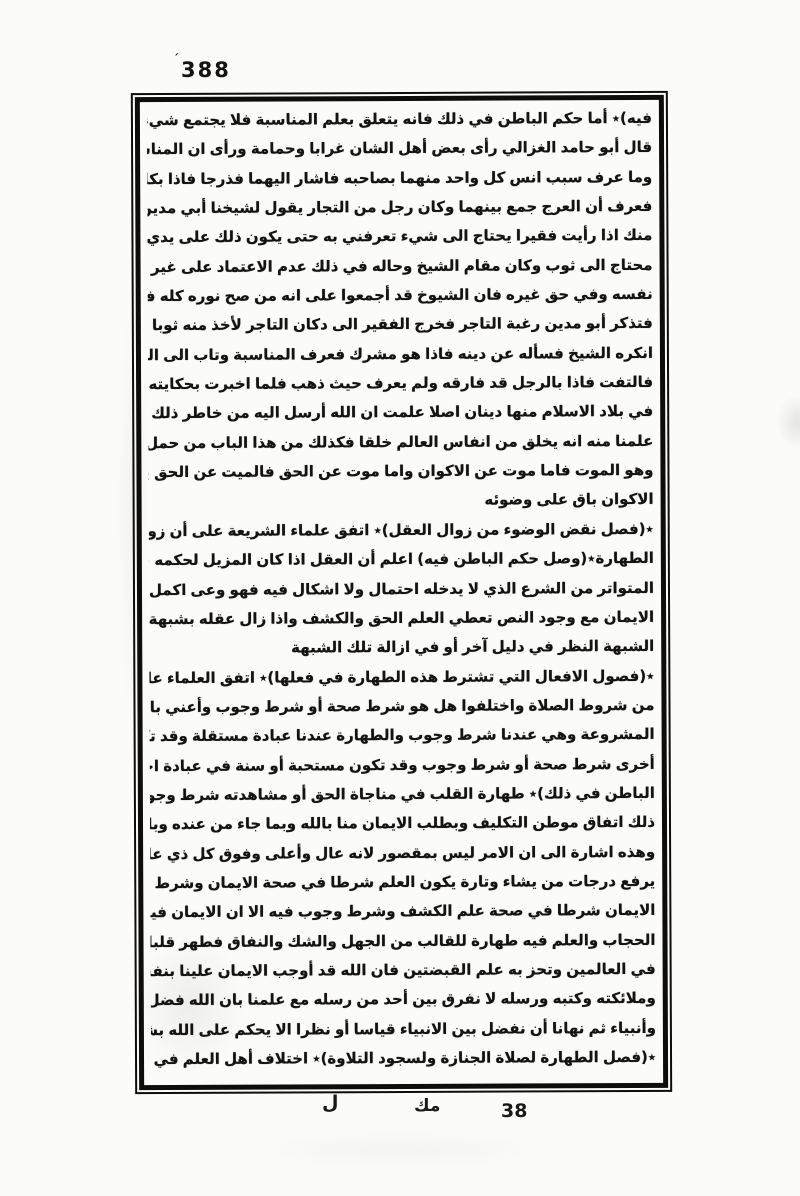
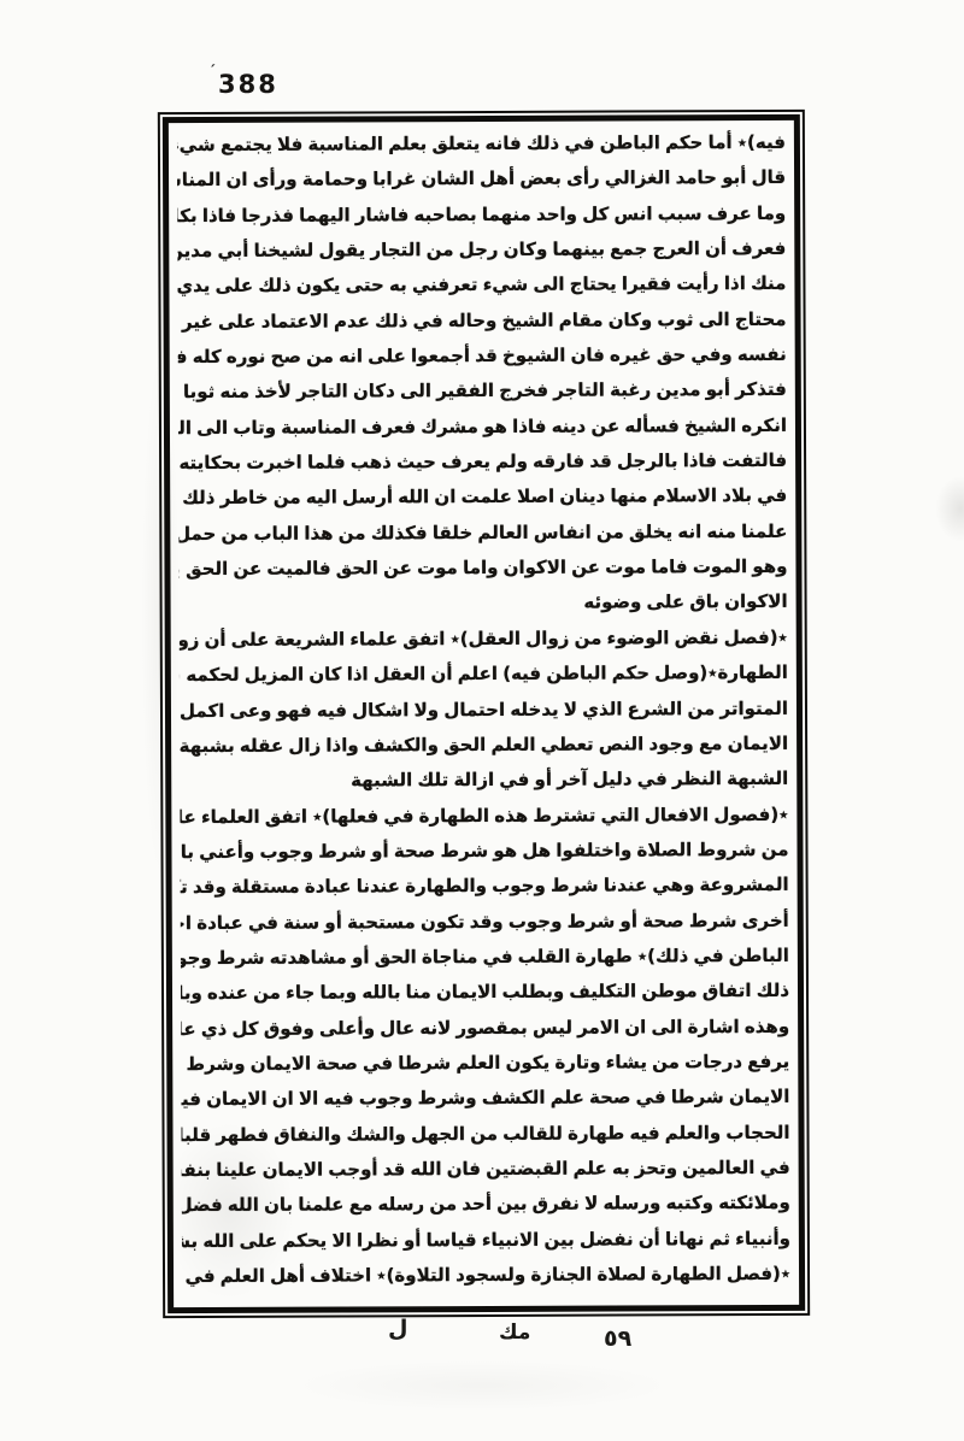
  388
  فيه)٭ أما حكم الباطن في ذلك فانه يتعلق بعلم المناسبة فلا يجتمع شي
  قال أبو حامد الغزالي رأى بعض أهل الشان غرابا وحمامة ورأى ان المنا
  وما عرف سبب انس كل واحد منهما بصاحبه فاشار اليهما فذرجا فاذا بك
  فعرف أن العرج جمع بينهما وكان رجل من التجار يقول لشيخنا أبي مدي
  منك اذا رأيت فقيرا يحتاج الى شيء تعرفني به حتى يكون ذلك على يدي
  محتاج الى ثوب وكان مقام الشيخ وحاله في ذلك عدم الاعتماد على غير
  نفسه وفي حق غيره فان الشيوخ قد أجمعوا على انه من صح نوره كله ف
  فتذكر أبو مدين رغبة التاجر فخرج الفقير الى دكان التاجر لأخذ منه ثوبا
  انكره الشيخ فسأله عن دينه فاذا هو مشرك فعرف المناسبة وتاب الى ال
  فالتفت فاذا بالرجل قد فارقه ولم يعرف حيث ذهب فلما اخبرت بحكايته
  في بلاد الاسلام منها دينان اصلا علمت ان الله أرسل اليه من خاطر ذلك
  علمنا منه انه يخلق من انفاس العالم خلقا فكذلك من هذا الباب من حمل
  وهو الموت فاما موت عن الاكوان واما موت عن الحق فالميت عن الحق
  الاكوان باق على وضوئه
  ٭(فصل نقض الوضوء من زوال العقل)٭ اتفق علماء الشريعة على أن زو
  الطهارة٭(وصل حكم الباطن فيه) اعلم أن العقل اذا كان المزيل لحكمه
  المتواتر من الشرع الذي لا يدخله احتمال ولا اشكال فيه فهو وعى اكمل
  الايمان مع وجود النص تعطي العلم الحق والكشف واذا زال عقله بشبهة
  الشبهة النظر في دليل آخر أو في ازالة تلك الشبهة
  ٭(فصول الافعال التي تشترط هذه الطهارة في فعلها)٭ اتفق العلماء عل
  من شروط الصلاة واختلفوا هل هو شرط صحة أو شرط وجوب وأعني با
  المشروعة وهي عندنا شرط وجوب والطهارة عندنا عبادة مستقلة وقد ت
  أخرى شرط صحة أو شرط وجوب وقد تكون مستحبة أو سنة في عبادة ا
  الباطن في ذلك)٭ طهارة القلب في مناجاة الحق أو مشاهدته شرط وجو
  ذلك اتفاق موطن التكليف وبطلب الايمان منا بالله وبما جاء من عنده وبا
  وهذه اشارة الى ان الامر ليس بمقصور لانه عال وأعلى وفوق كل ذي عل
  يرفع درجات من يشاء وتارة يكون العلم شرطا في صحة الايمان وشرط
  الايمان شرطا في صحة علم الكشف وشرط وجوب فيه الا ان الايمان في
  الحجاب والعلم فيه طهارة للقالب من الجهل والشك والنفاق فطهر قلب
  في العالمين وتحز به علم القبضتين فان الله قد أوجب الايمان علينا بنف
  وملائكته وكتبه ورسله لا نفرق بين أحد من رسله مع علمنا بان الله فضل
  وأنبياء ثم نهانا أن نفضل بين الانبياء قياسا أو نظرا الا يحكم على الله بش
  ٭(فصل الطهارة لصلاة الجنازة ولسجود التلاوة)٭ اختلاف أهل العلم في
- 38
+ ٥٩
  مك
  ل
